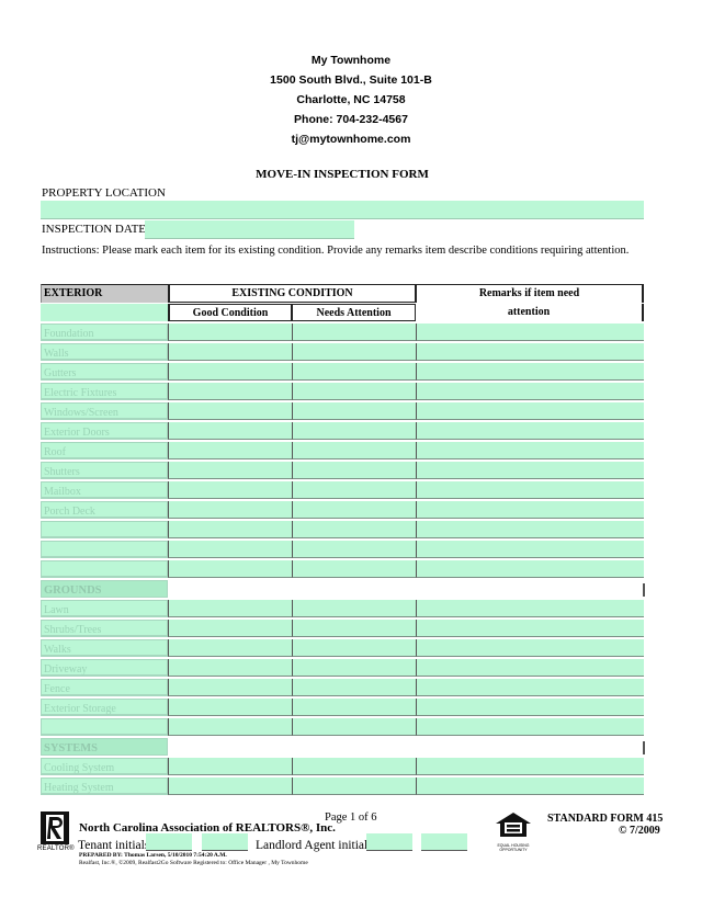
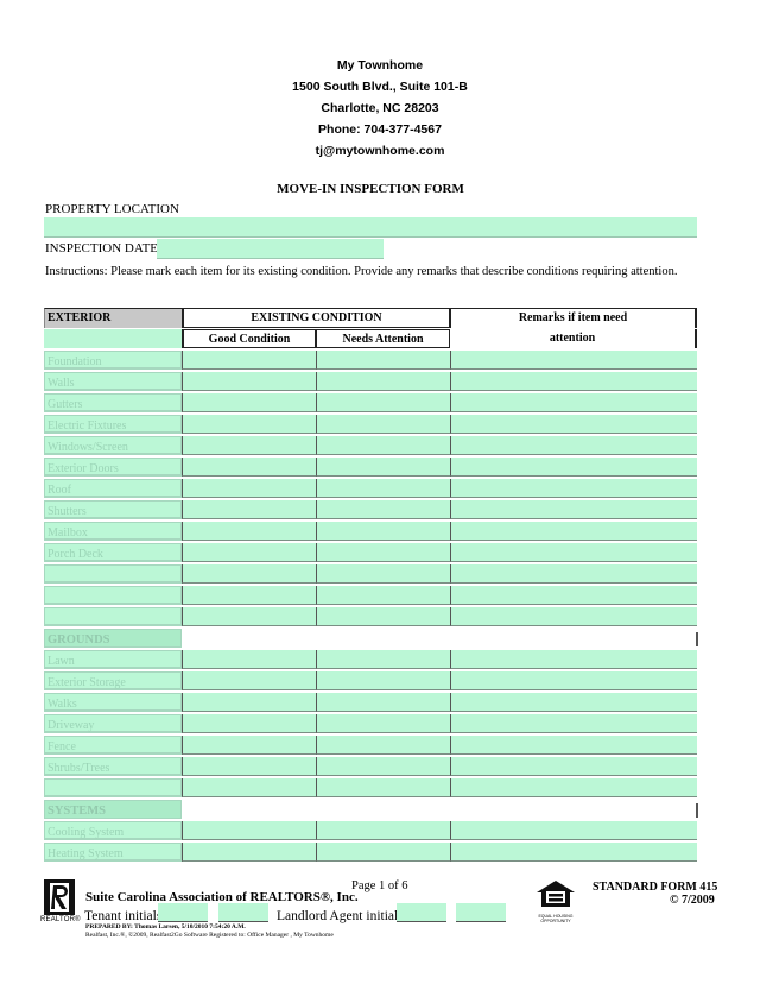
  My Townhome
  1500 South Blvd., Suite 101-B
- Charlotte, NC 14758
+ Charlotte, NC 28203
- Phone: 704-232-4567
+ Phone: 704-377-4567
  tj@mytownhome.com
  MOVE-IN INSPECTION FORM
  PROPERTY LOCATION
  INSPECTION DATE
- Instructions: Please mark each item for its existing condition. Provide any remarks item describe conditions requiring attention.
+ Instructions: Please mark each item for its existing condition. Provide any remarks that describe conditions requiring attention.
  EXTERIOR
  EXISTING CONDITION
  Remarks if item need
  Good Condition
  Needs Attention
  attention
  Foundation
  Walls
  Gutters
  Electric Fixtures
  Windows/Screen
  Exterior Doors
  Roof
  Shutters
  Mailbox
  Porch Deck
  GROUNDS
  Lawn
- Shrubs/Trees
+ Exterior Storage
  Walks
  Driveway
  Fence
- Exterior Storage
+ Shrubs/Trees
  SYSTEMS
  Cooling System
  Heating System
  Page 1 of 6
- North Carolina Association of REALTORS®, Inc.
+ Suite Carolina Association of REALTORS®, Inc.
  Tenant initial
  Landlord Agent initia
  STANDARD FORM 415
  © 7/2009
